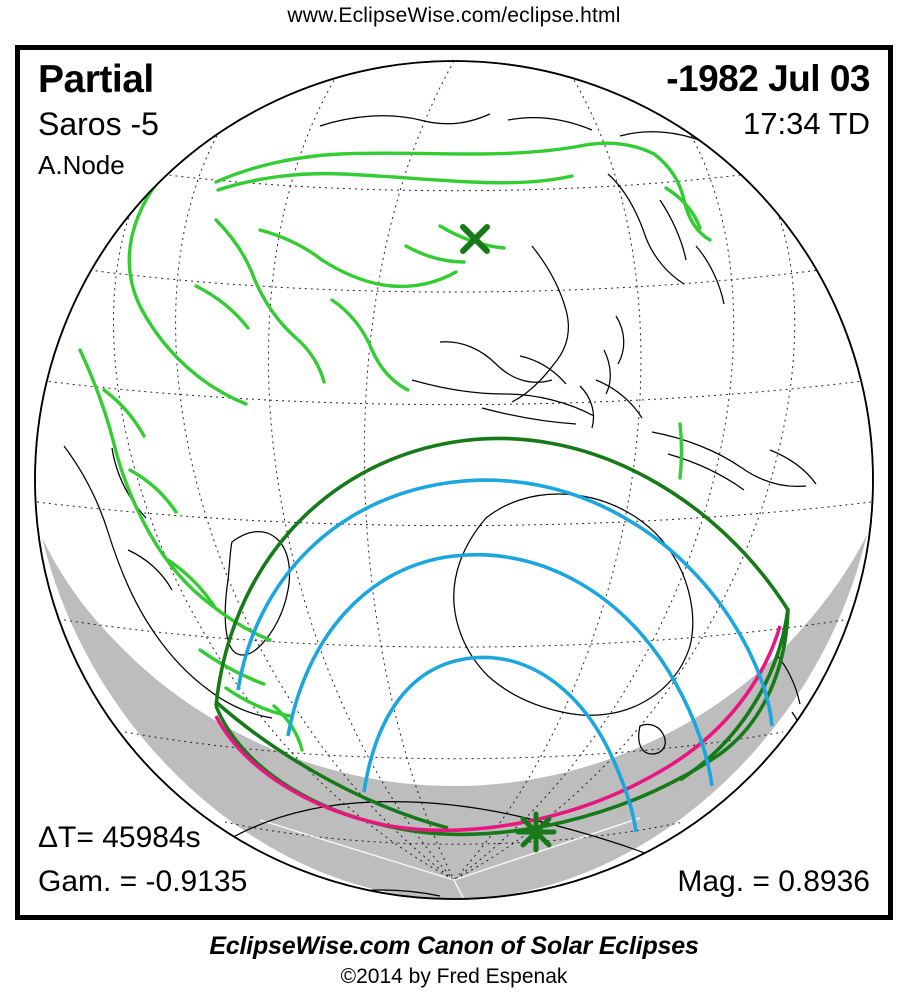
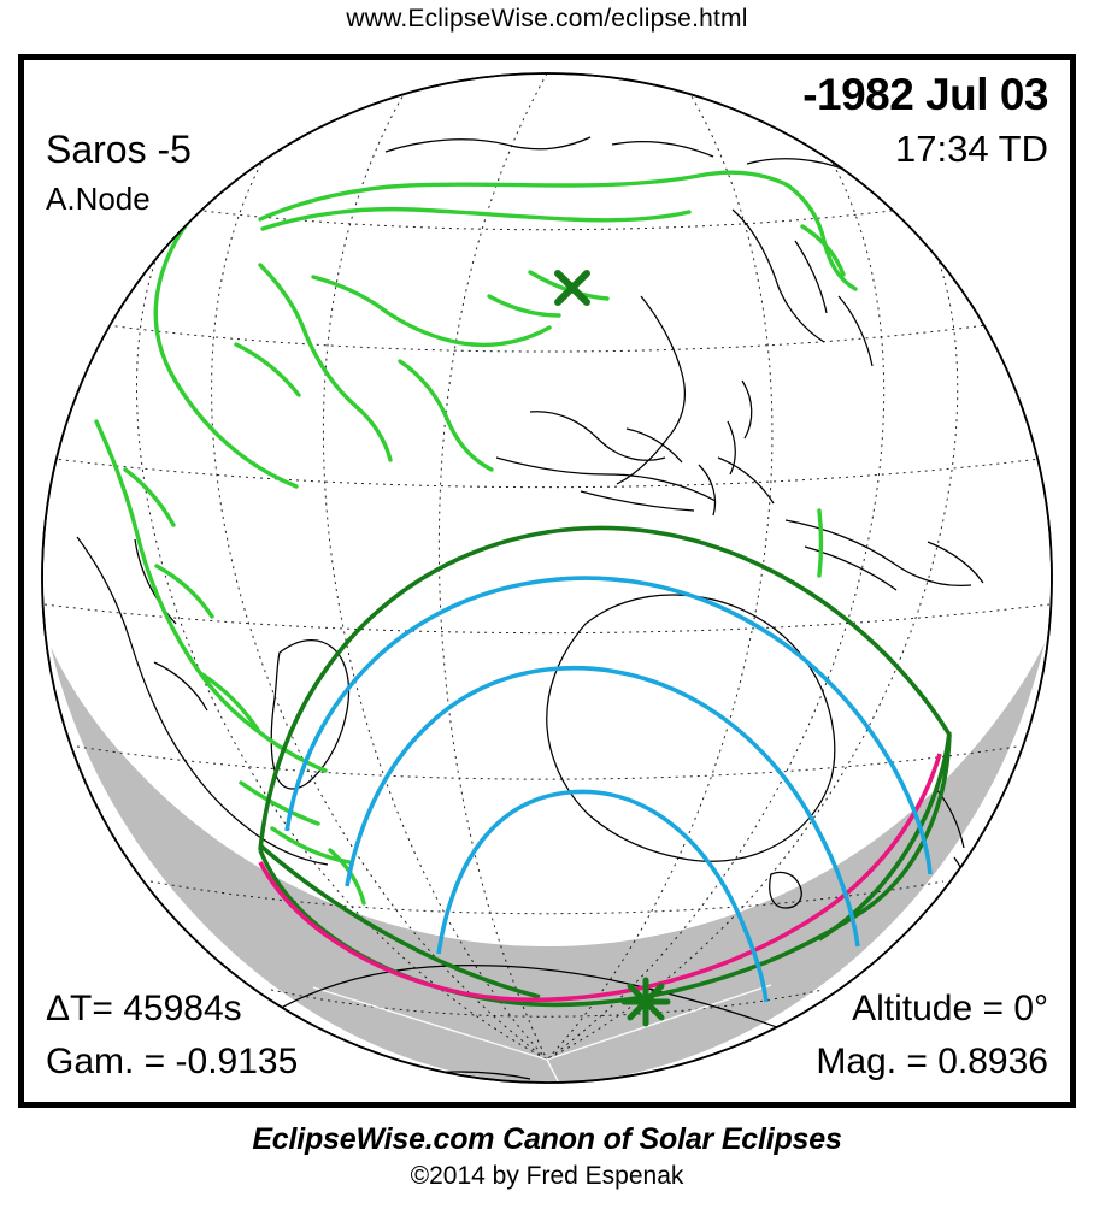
  www.EclipseWise.com/eclipse.html
- Partial
  Saros -5
  A.Node
  -1982 Jul 03
  17:34 TD
  ΔT= 45984s
  Gam. = -0.9135
+ Altitude = 0°
  Mag. = 0.8936
  EclipseWise.com Canon of Solar Eclipses
  ©2014 by Fred Espenak
